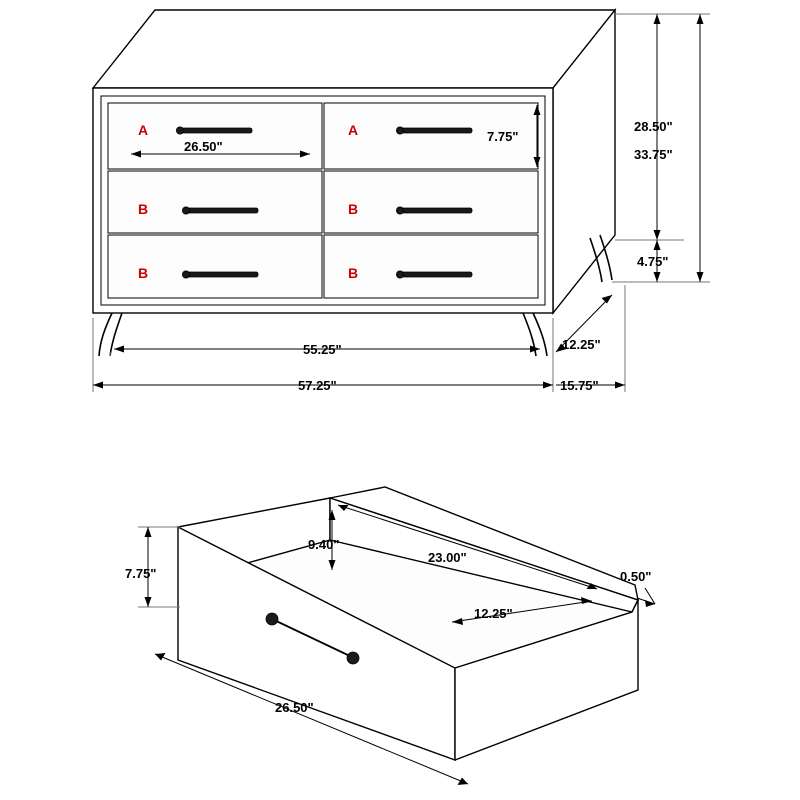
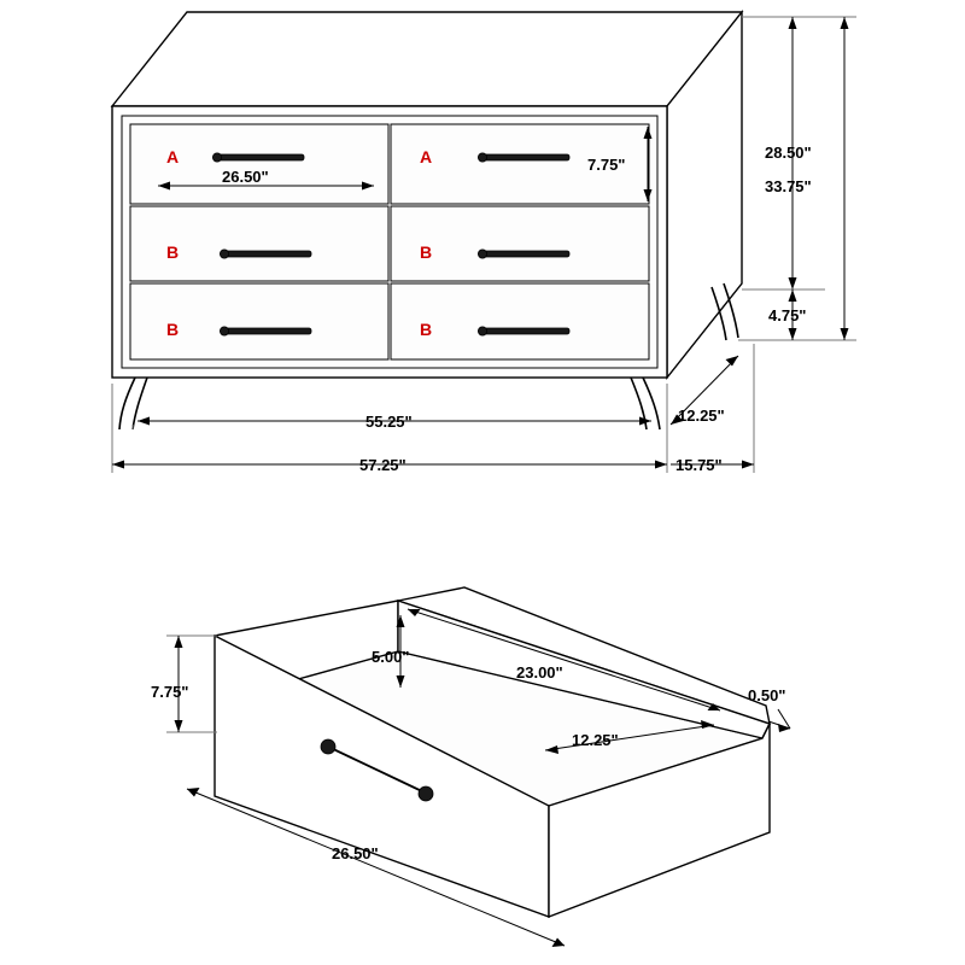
  A
  A
  B
  B
  B
  B
  26.50"
  7.75"
  28.50"
  33.75"
  4.75"
  55.25"
  57.25"
  12.25"
  15.75"
  7.75"
- 9.40"
+ 5.00"
  23.00"
  12.25"
  0.50"
  26.50"
